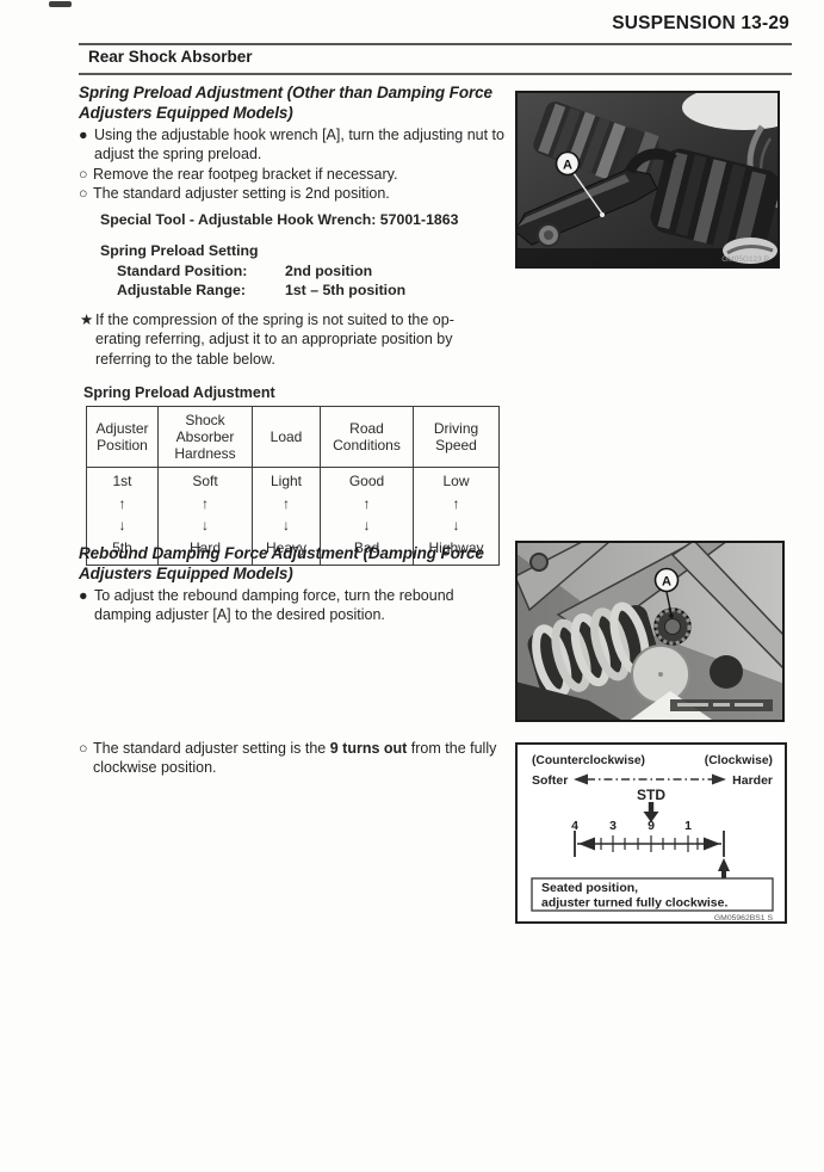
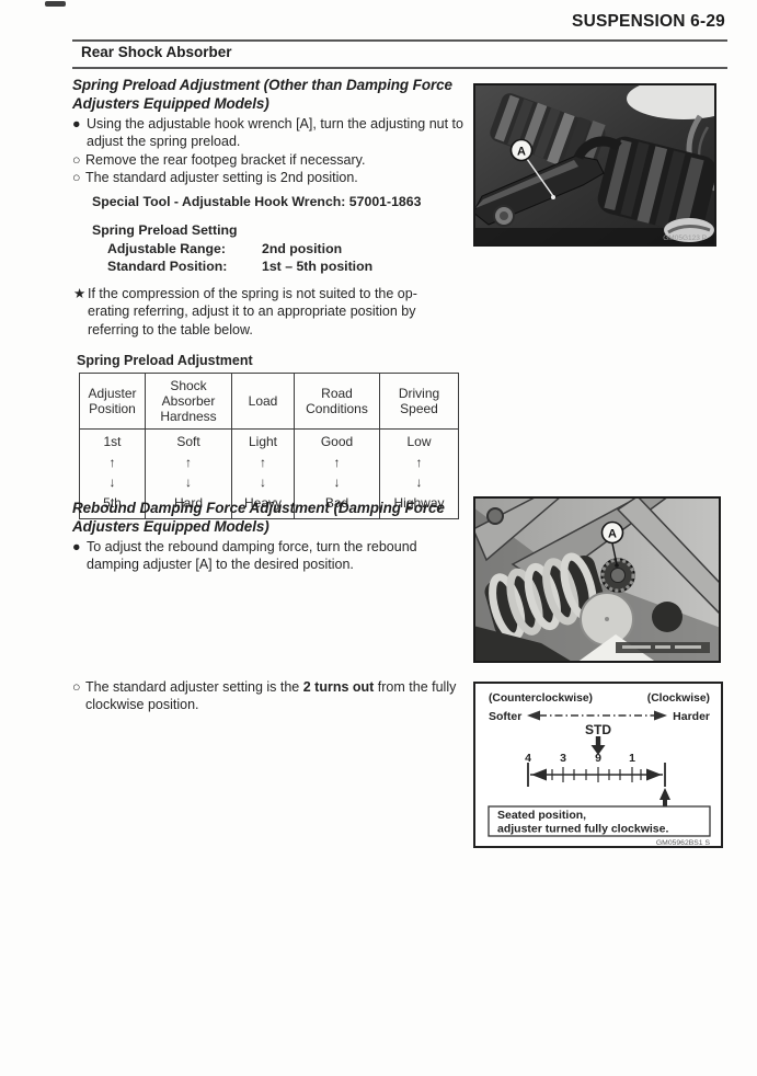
- SUSPENSION 13-29
+ SUSPENSION 6-29
  Rear Shock Absorber
  Spring Preload Adjustment (Other than Damping Force Adjusters Equipped Models)
  ●
  Using the adjustable hook wrench [A], turn the adjusting nut to adjust the spring preload.
  ○
  Remove the rear footpeg bracket if necessary.
  ○
  The standard adjuster setting is 2nd position.
  Special Tool - Adjustable Hook Wrench: 57001-1863
  Spring Preload Setting
- Standard Position:
+ Adjustable Range:
  2nd position
- Adjustable Range:
+ Standard Position:
  1st – 5th position
  ★
  If the compression of the spring is not suited to the op-
  erating referring, adjust it to an appropriate position by
  referring to the table below.
  Spring Preload Adjustment
  Adjuster Position	Shock Absorber Hardness	Load	Road Conditions	Driving Speed
  1st ↑ ↓ 5th	Soft ↑ ↓ Hard	Light ↑ ↓ Heavy	Good ↑ ↓ Bad	Low ↑ ↓ Highway
  Rebound Damping Force Adjustment (Damping Force Adjusters Equipped Models)
  ●
  To adjust the rebound damping force, turn the rebound damping adjuster [A] to the desired position.
  ○
- The standard adjuster setting is the 9 turns out from the fully clockwise position.
+ The standard adjuster setting is the 2 turns out from the fully clockwise position.
  A
  A
  (Counterclockwise)
  (Clockwise)
  Softer
  Harder
  STD
  4
  3
  9
  1
  Seated position,
  adjuster turned fully clockwise.
